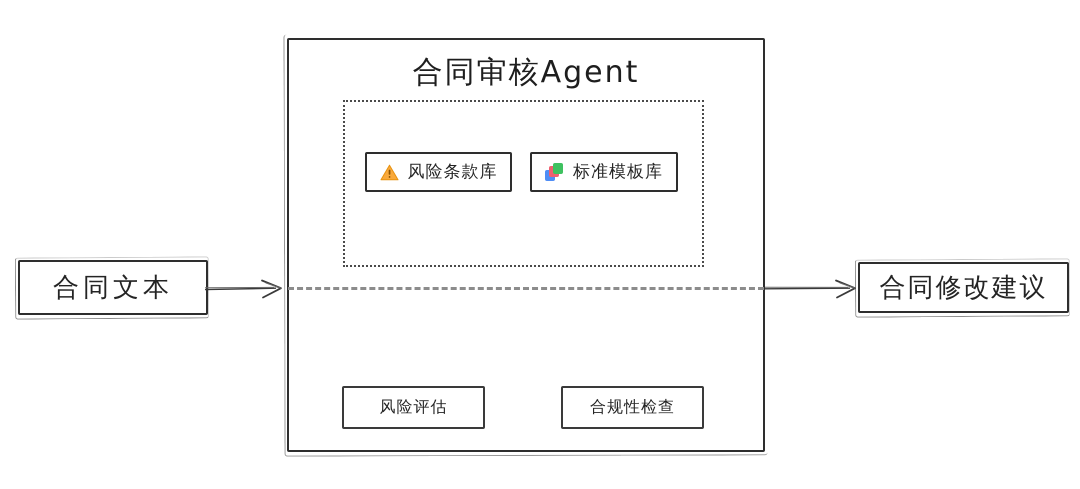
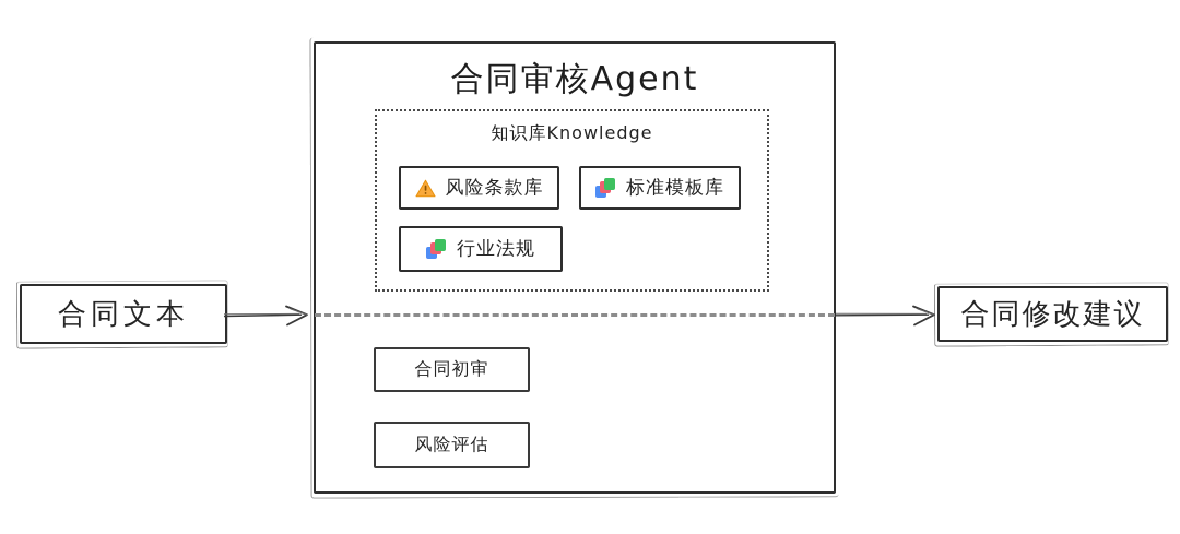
  合同文本
  合同审核Agent
+ 知识库Knowledge
  风险条款库
  标准模板库
+ 行业法规
+ 合同初审
  风险评估
- 合规性检查
  合同修改建议
